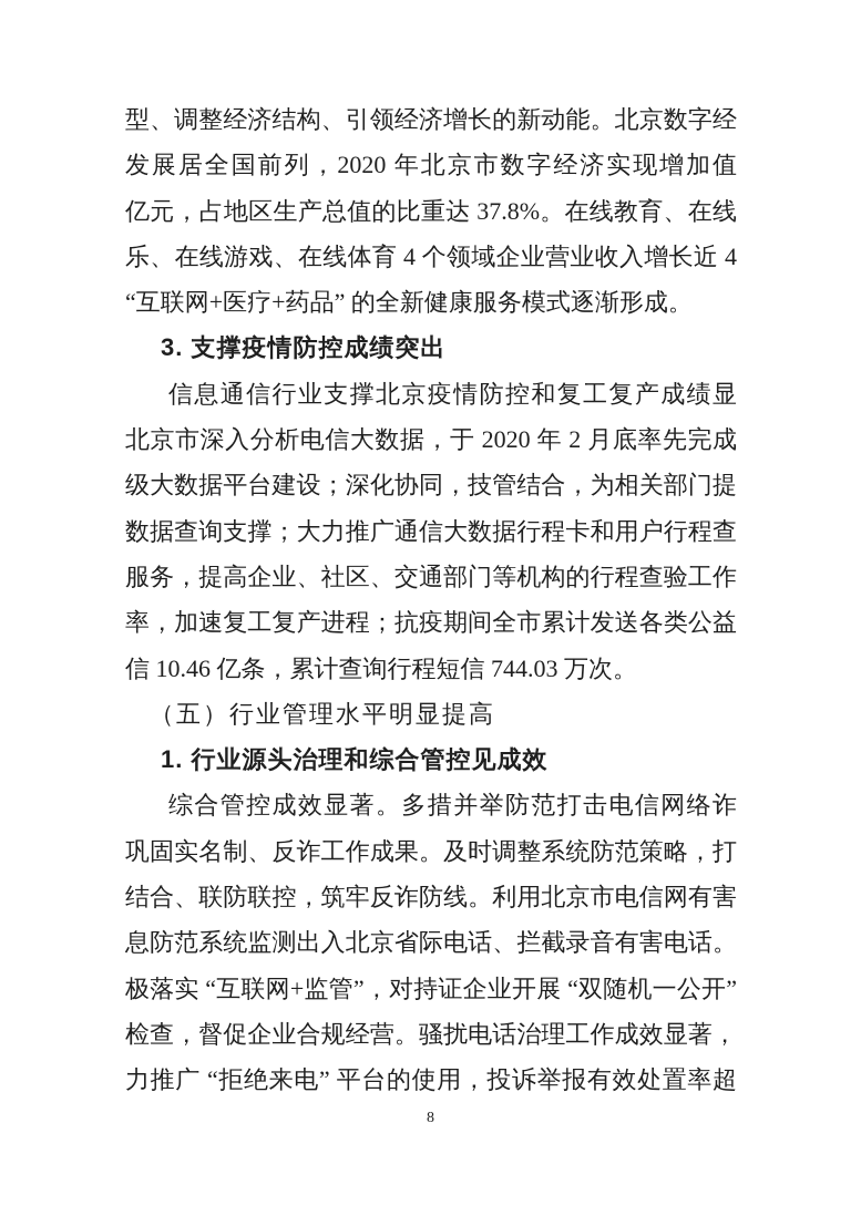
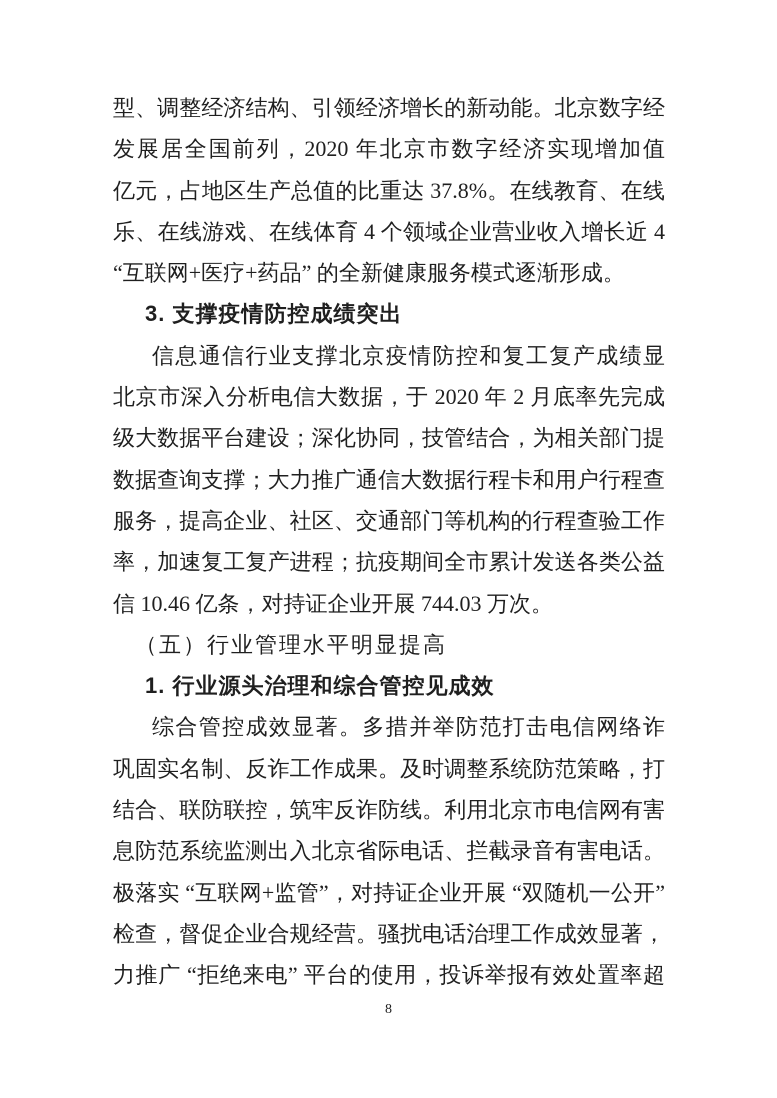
  型、调整经济结构、引领经济增长的新动能。北京数字经
  发展居全国前列，2020 年北京市数字经济实现增加值
  亿元，占地区生产总值的比重达 37.8%。在线教育、在线
  乐、在线游戏、在线体育 4 个领域企业营业收入增长近 4
  “互联网+医疗+药品” 的全新健康服务模式逐渐形成。
  3. 支撑疫情防控成绩突出
  信息通信行业支撑北京疫情防控和复工复产成绩显
  北京市深入分析电信大数据，于 2020 年 2 月底率先完成
  级大数据平台建设；深化协同，技管结合，为相关部门提
  数据查询支撑；大力推广通信大数据行程卡和用户行程查
  服务，提高企业、社区、交通部门等机构的行程查验工作
  率，加速复工复产进程；抗疫期间全市累计发送各类公益
- 信 10.46 亿条，累计查询行程短信 744.03 万次。
+ 信 10.46 亿条，对持证企业开展 744.03 万次。
  （五）行业管理水平明显提高
  1. 行业源头治理和综合管控见成效
  综合管控成效显著。多措并举防范打击电信网络诈
  巩固实名制、反诈工作成果。及时调整系统防范策略，打
  结合、联防联控，筑牢反诈防线。利用北京市电信网有害
  息防范系统监测出入北京省际电话、拦截录音有害电话。
  极落实 “互联网+监管”，对持证企业开展 “双随机一公开”
  检查，督促企业合规经营。骚扰电话治理工作成效显著，
  力推广 “拒绝来电” 平台的使用，投诉举报有效处置率超
  8
